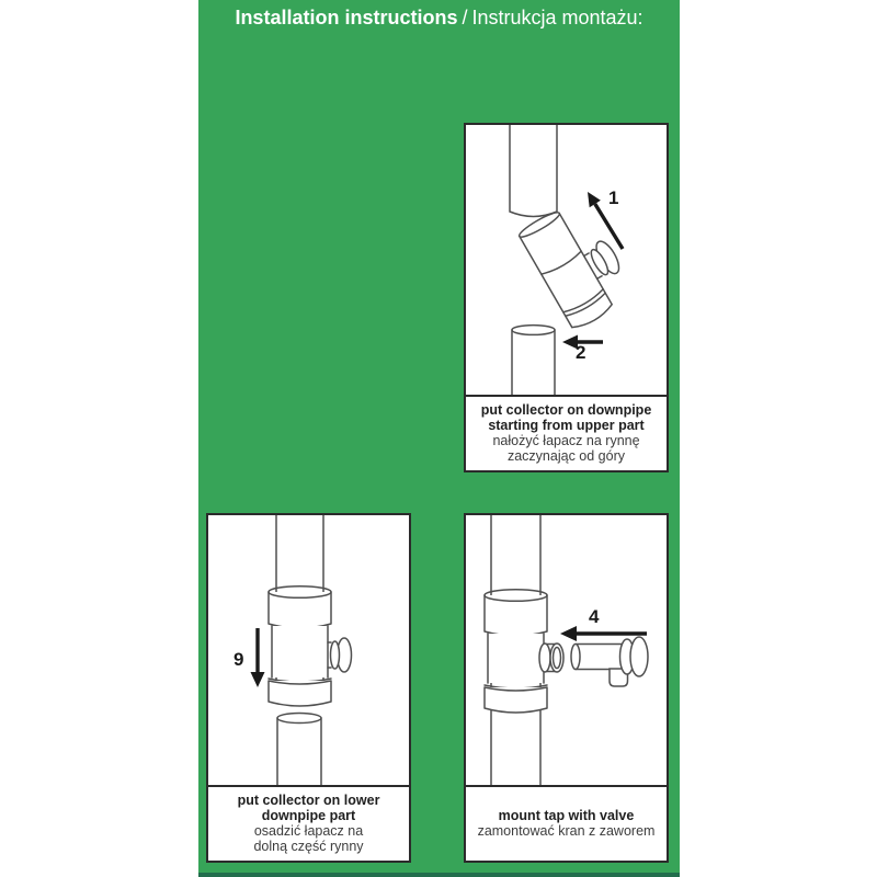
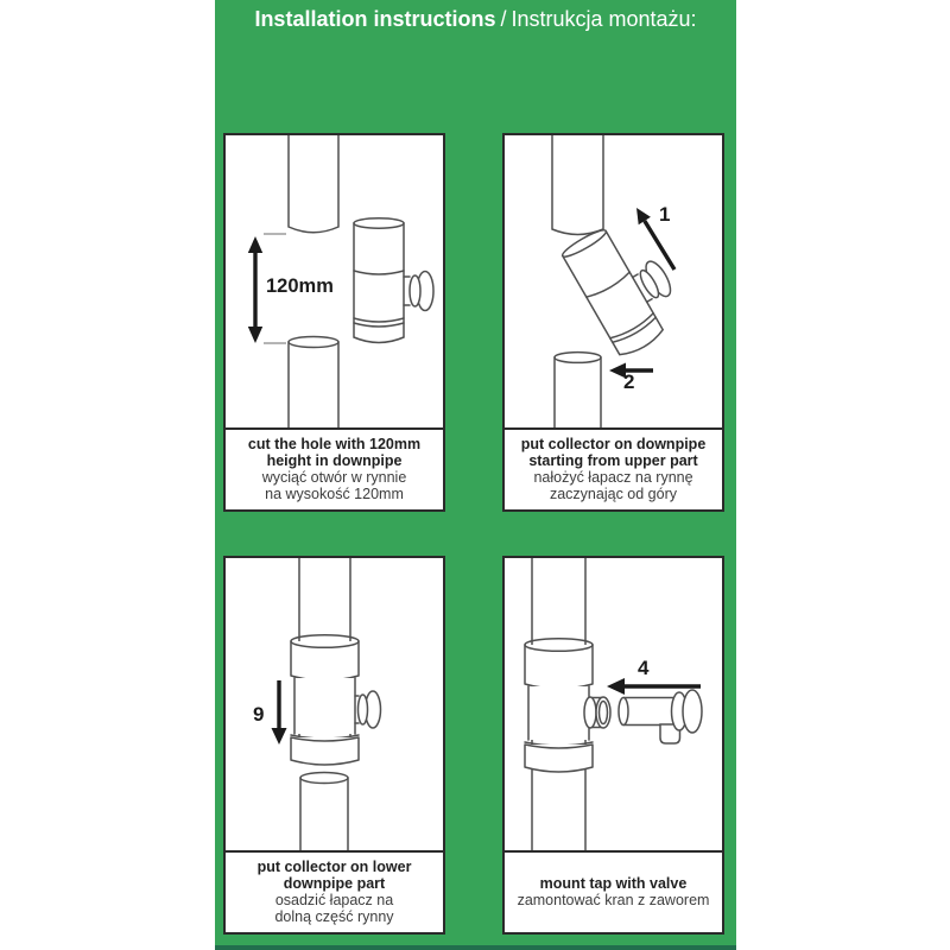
  Installation instructions / Instrukcja montażu:
+ 120mm
+ cut the hole with 120mm
+ height in downpipe
+ wyciąć otwór w rynnie
+ na wysokość 120mm
  1
  2
  put collector on downpipe
  starting from upper part
  nałożyć łapacz na rynnę
  zaczynając od góry
  9
  put collector on lower
  downpipe part
  osadzić łapacz na
  dolną część rynny
  4
  mount tap with valve
  zamontować kran z zaworem
